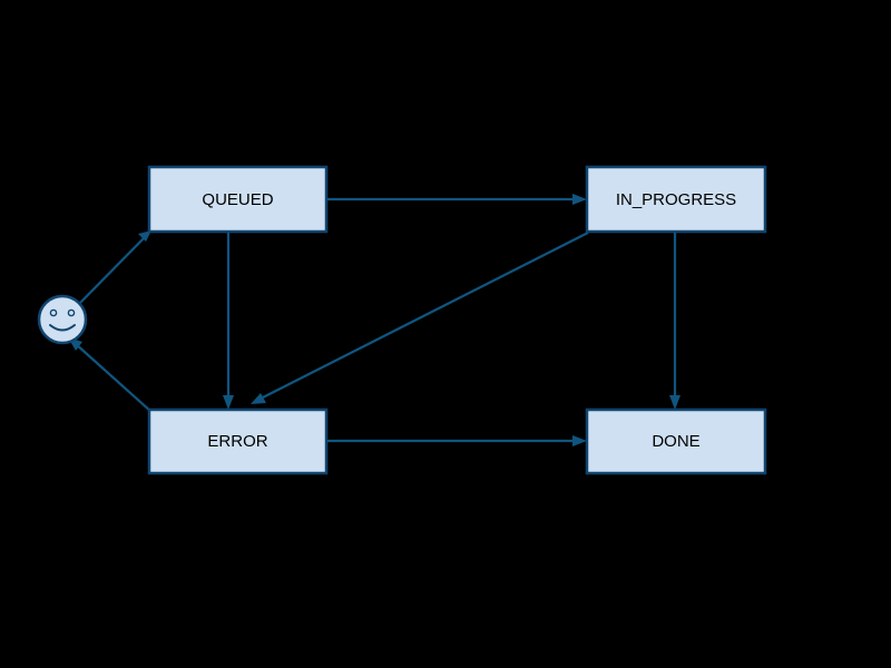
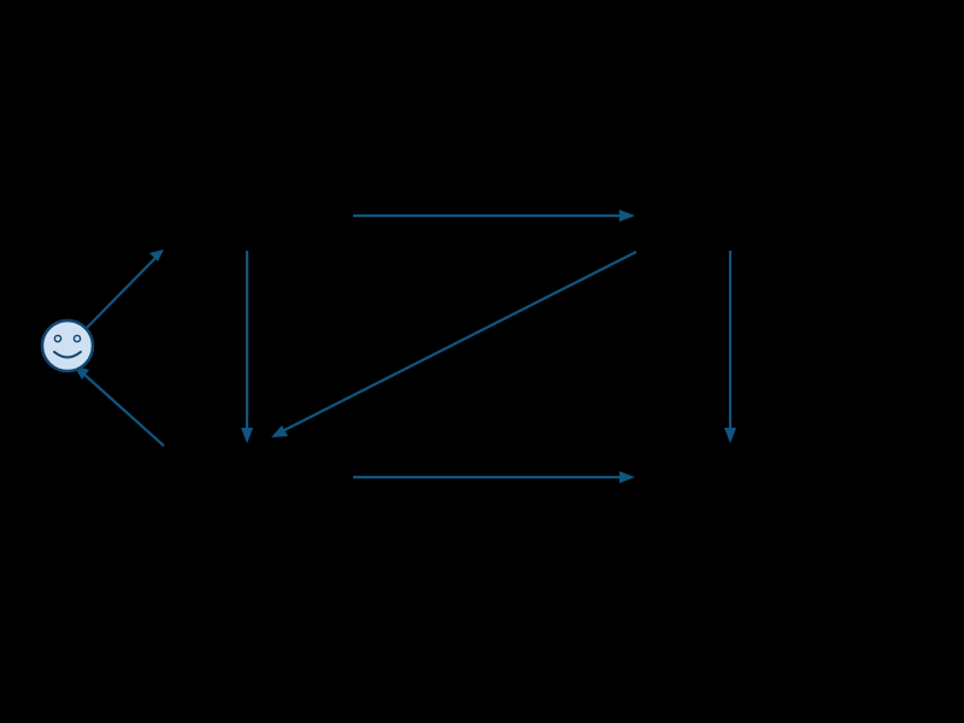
- QUEUED
- IN_PROGRESS
- ERROR
- DONE
